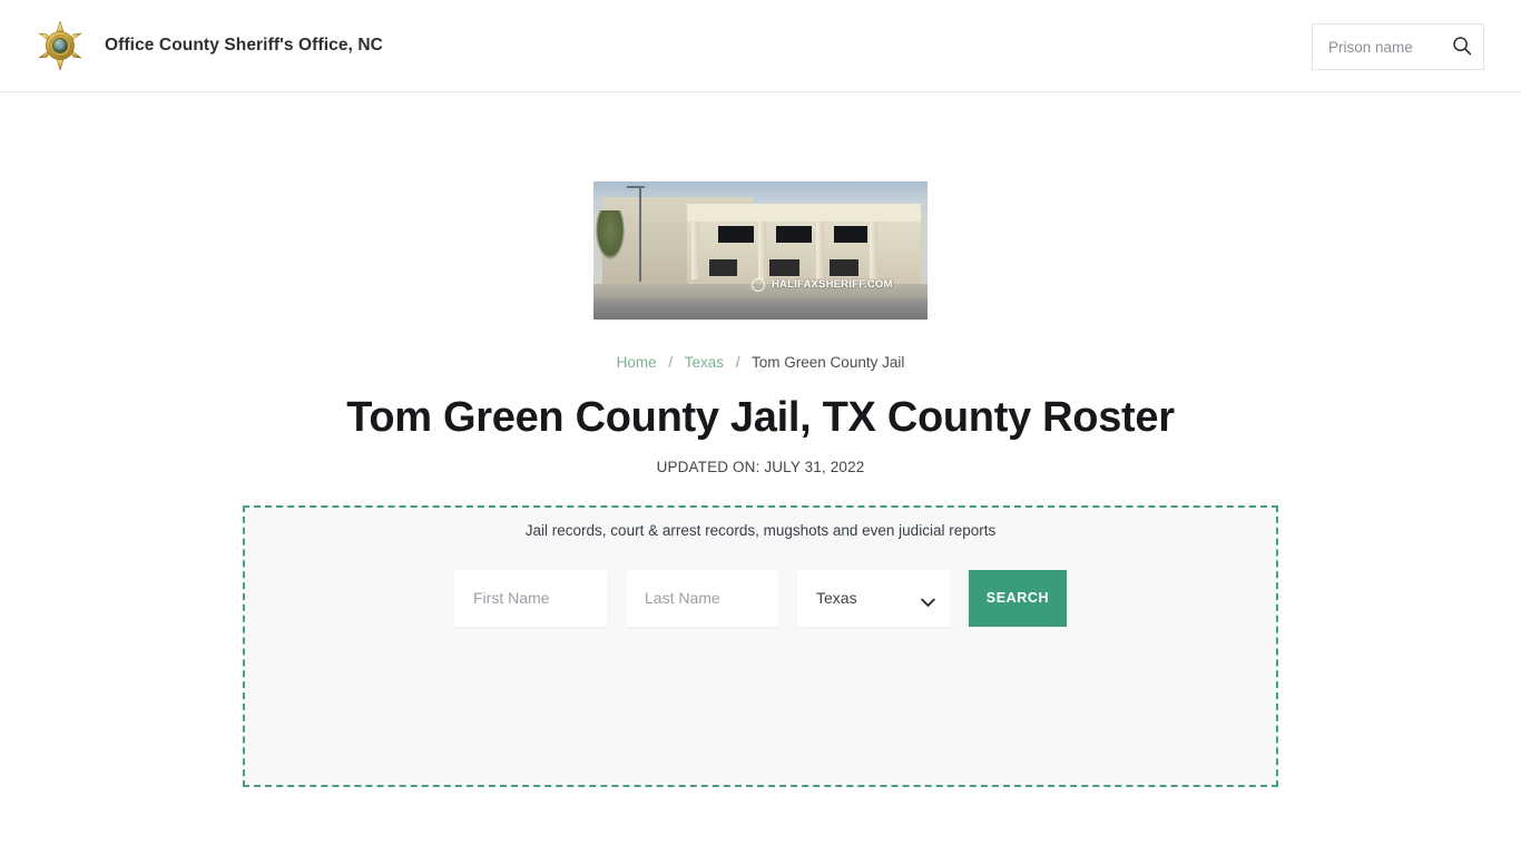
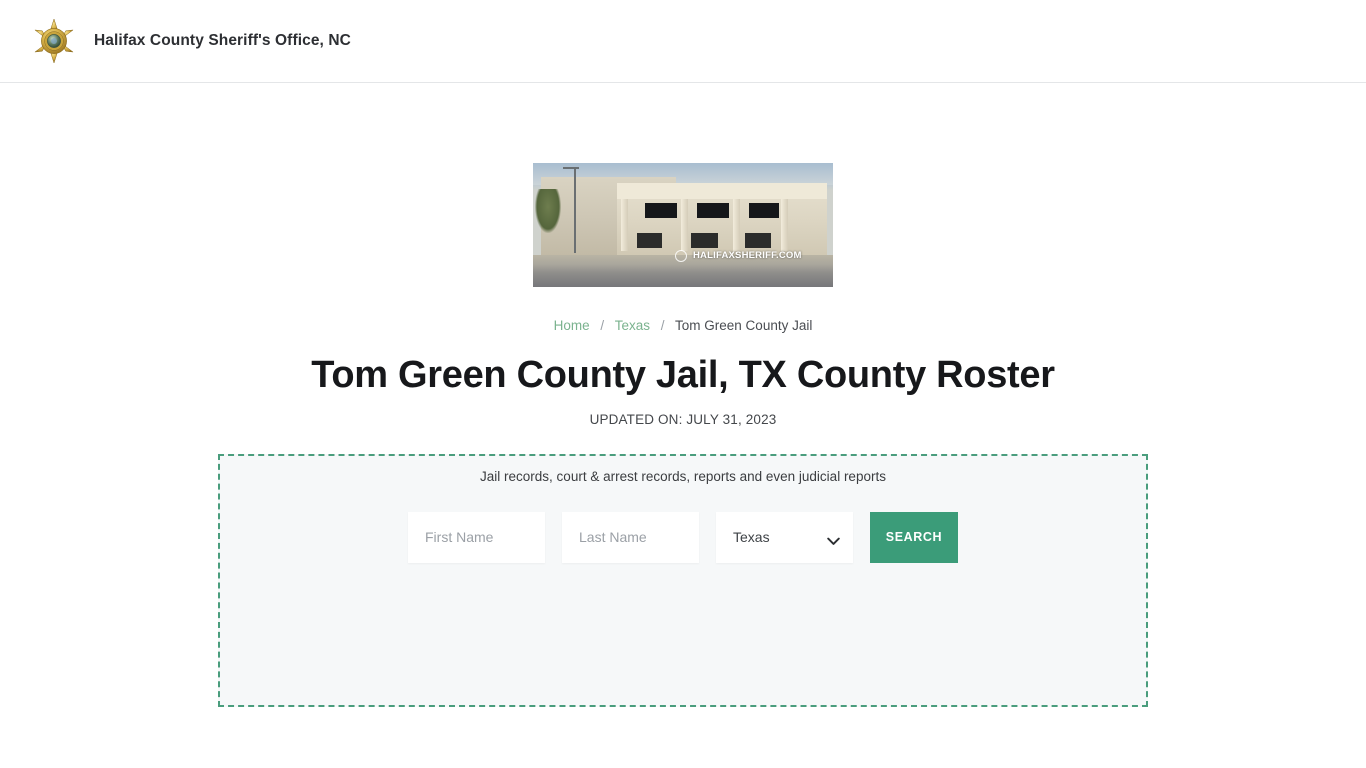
- Office County Sheriff's Office, NC
+ Halifax County Sheriff's Office, NC
- Prison name
  HALIFAXSHERIFF.COM
  Home / Texas / Tom Green County Jail
  Tom Green County Jail, TX County Roster
- UPDATED ON: JULY 31, 2022
+ UPDATED ON: JULY 31, 2023
- Jail records, court & arrest records, mugshots and even judicial reports
+ Jail records, court & arrest records, reports and even judicial reports
  First Name
  Last Name
  Texas
  SEARCH
